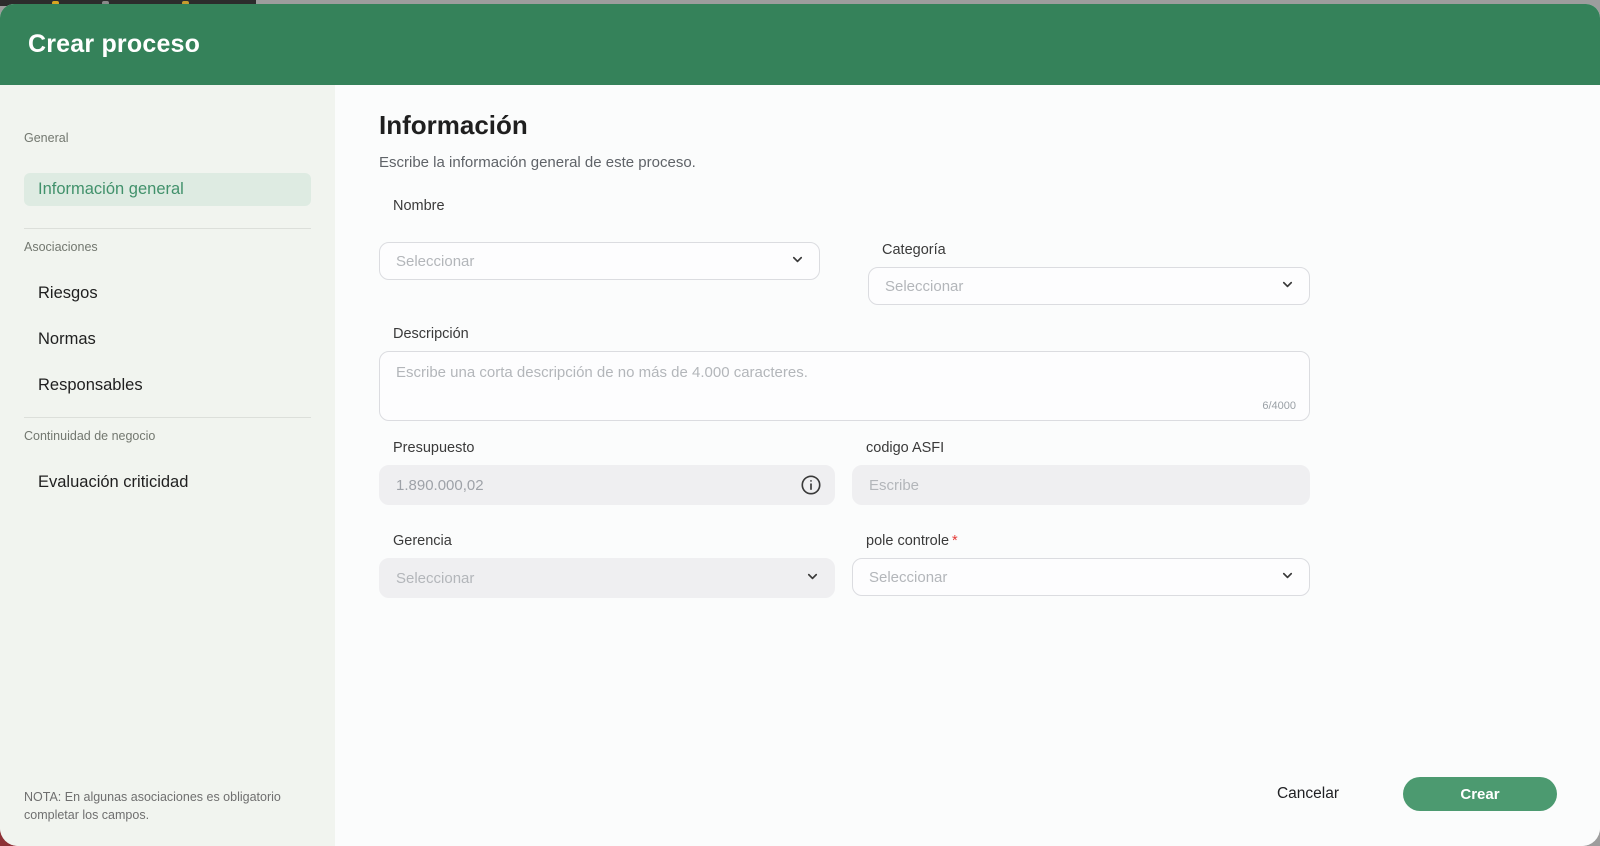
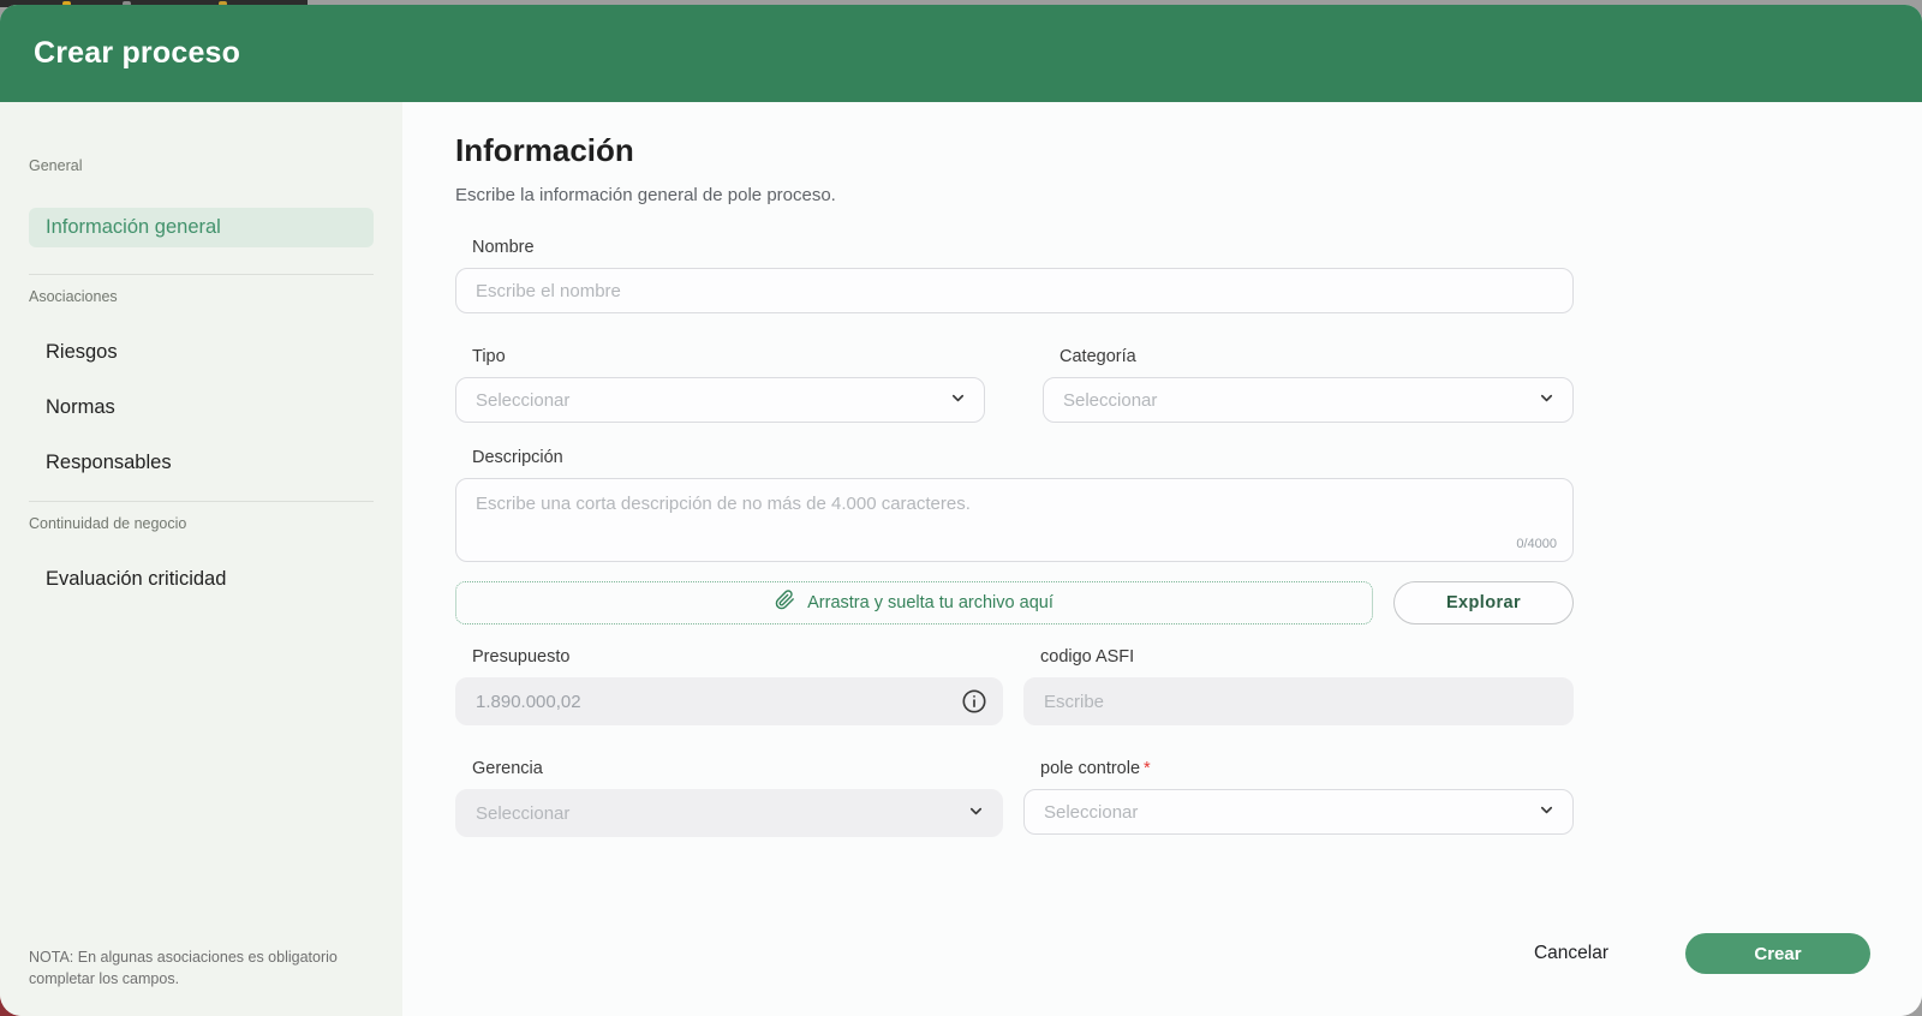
  Crear proceso
  General
  Información general
  Asociaciones
  Riesgos
  Normas
  Responsables
  Continuidad de negocio
  Evaluación criticidad
  NOTA: En algunas asociaciones es obligatorio completar los campos.
  Información
- Escribe la información general de este proceso.
+ Escribe la información general de pole proceso.
  Nombre
+ Escribe el nombre
+ Tipo
  Seleccionar
  Categoría
  Seleccionar
  Descripción
  Escribe una corta descripción de no más de 4.000 caracteres.
- 6/4000
+ 0/4000
+ Arrastra y suelta tu archivo aquí
+ Explorar
  Presupuesto
  1.890.000,02
  codigo ASFI
  Escribe
  Gerencia
  Seleccionar
  pole controle *
  Seleccionar
  Cancelar
  Crear
